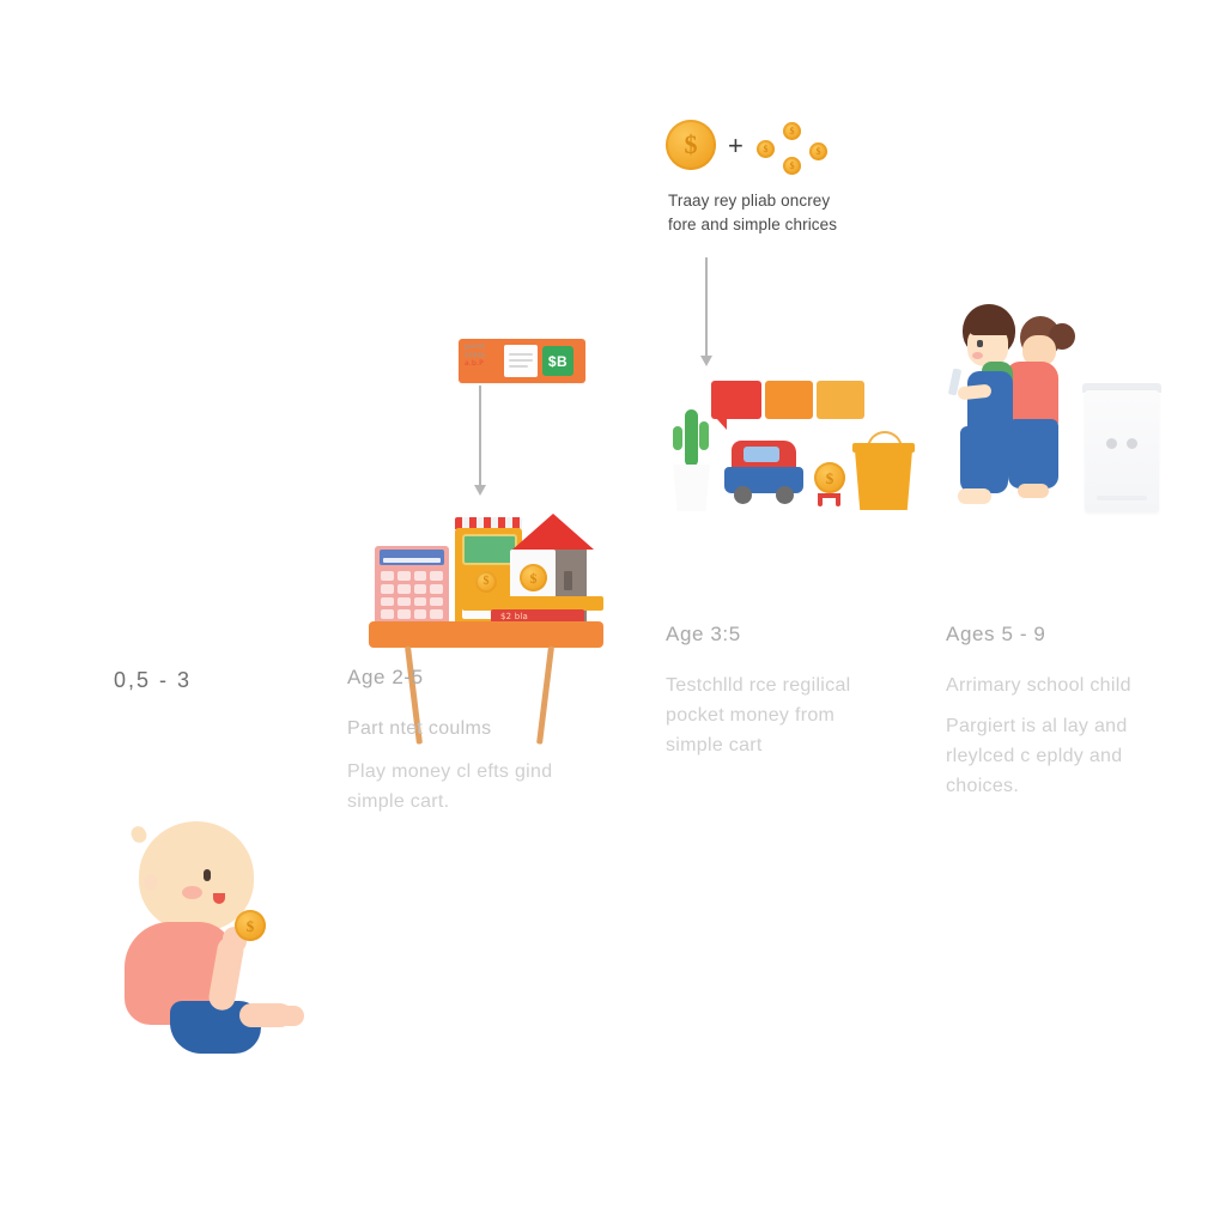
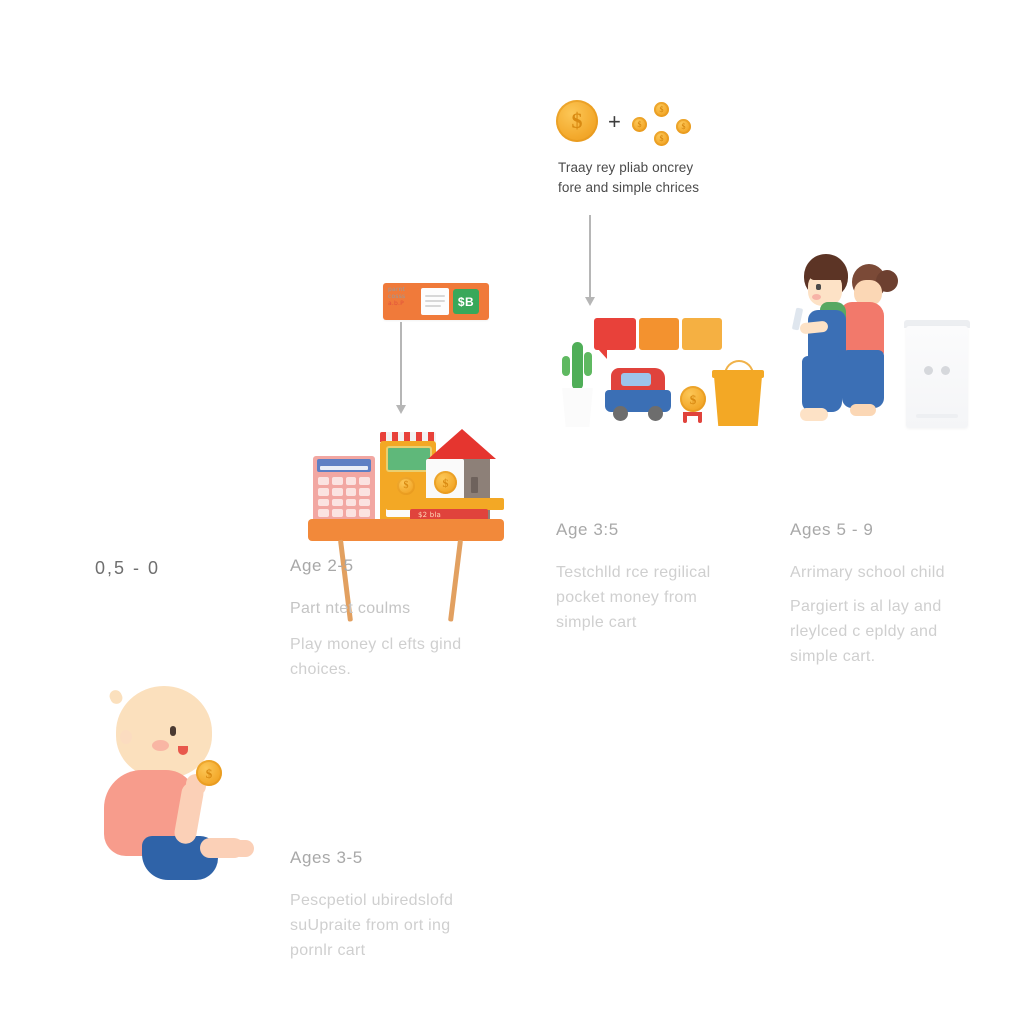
  $
  +
  $
  $
  $
  $
  Traay rey pliab oncrey
  fore and simple chrices
  $B
  $
  $
  $2 bla
  $
  $
- 0,5 - 3
+ 0,5 - 0
  Age 2-5
  Part ntet coulms
  Play money cl efts gind
- simple cart.
+ choices.
+ Ages 3-5
+ Pescpetiol ubiredslofd
+ suUpraite from ort ing
+ pornlr cart
  Age 3:5
  Testchlld rce regilical
  pocket money from
  simple cart
  Ages 5 - 9
  Arrimary school child
  Pargiert is al lay and
  rleylced c epldy and
- choices.
+ simple cart.
